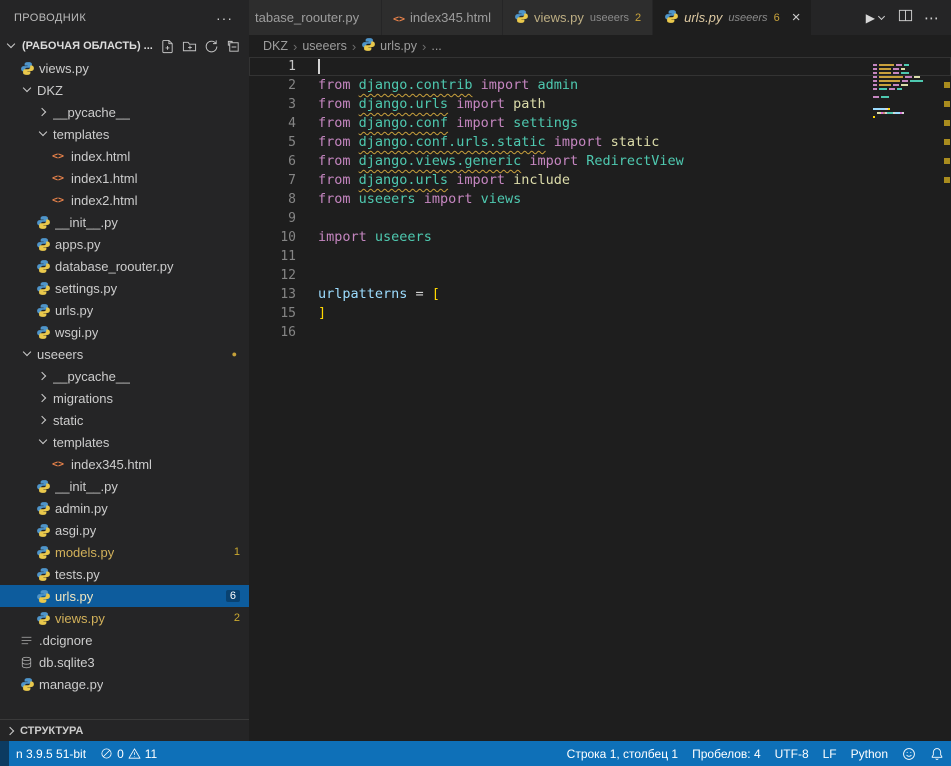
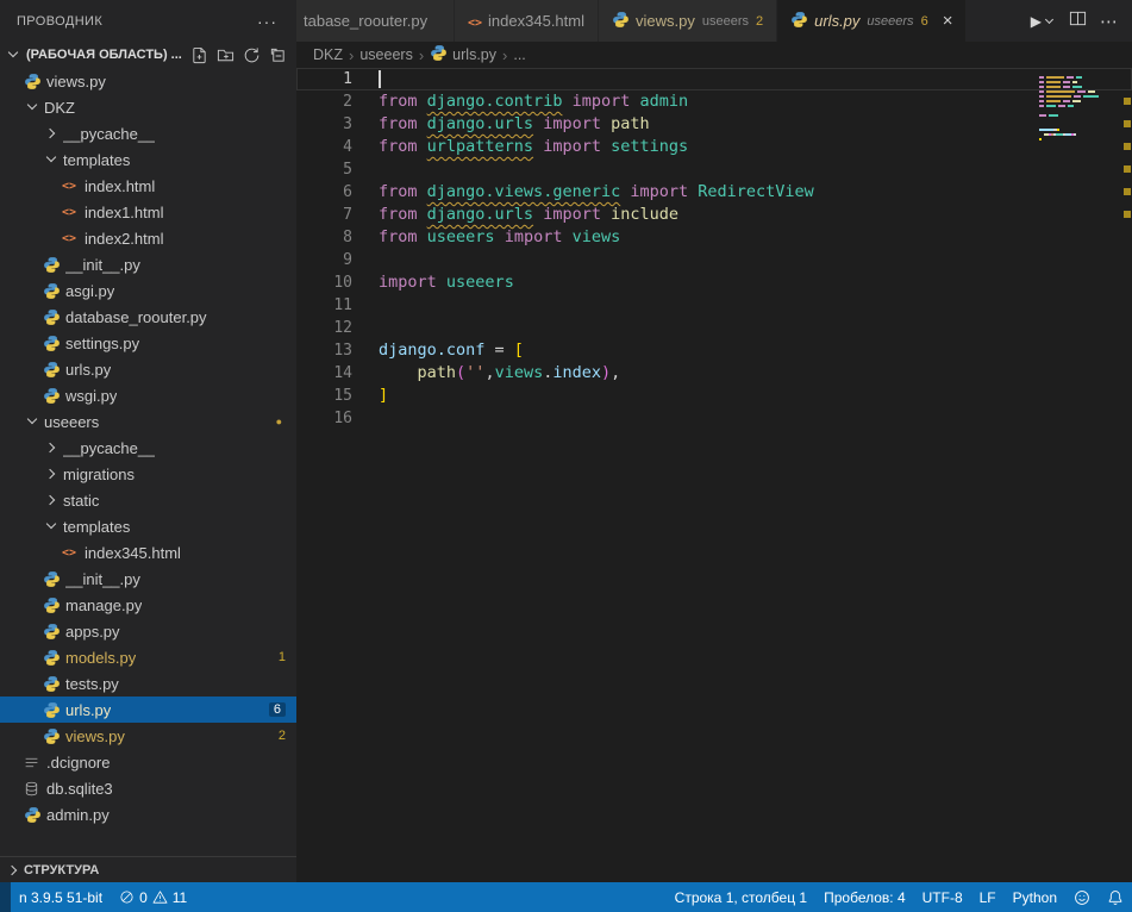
  ПРОВОДНИК
  ···
  (РАБОЧАЯ ОБЛАСТЬ) ...
  views.py
  DKZ
  __pycache__
  templates
  <>
  index.html
  <>
  index1.html
  <>
  index2.html
  __init__.py
- apps.py
+ asgi.py
  database_roouter.py
  settings.py
  urls.py
  wsgi.py
  useeers
  ●
  __pycache__
  migrations
  static
  templates
  <>
  index345.html
  __init__.py
- admin.py
+ manage.py
- asgi.py
+ apps.py
  models.py
  1
  tests.py
  urls.py
  6
  views.py
  2
  .dcignore
  db.sqlite3
- manage.py
+ admin.py
  СТРУКТУРА
  tabase_roouter.py
  <>
  index345.html
  views.py
  useeers
  2
  urls.py
  useeers
  6
  ×
  ▶
  ⋯
  DKZ
  ›
  useeers
  ›
  urls.py
  ›
  ...
  1
  2
  from django.contrib import admin
  3
  from django.urls import path
  4
- from django.conf import settings
+ from urlpatterns import settings
  5
- from django.conf.urls.static import static
  6
  from django.views.generic import RedirectView
  7
  from django.urls import include
  8
  from useeers import views
  9
  10
  import useeers
  11
  12
  13
- urlpatterns = [
+ django.conf = [
+ 14
+ path('',views.index),
  15
  ]
  16
  n 3.9.5 51-bit
  0
  11
  Строка 1, столбец 1
  Пробелов: 4
  UTF-8
  LF
  Python
